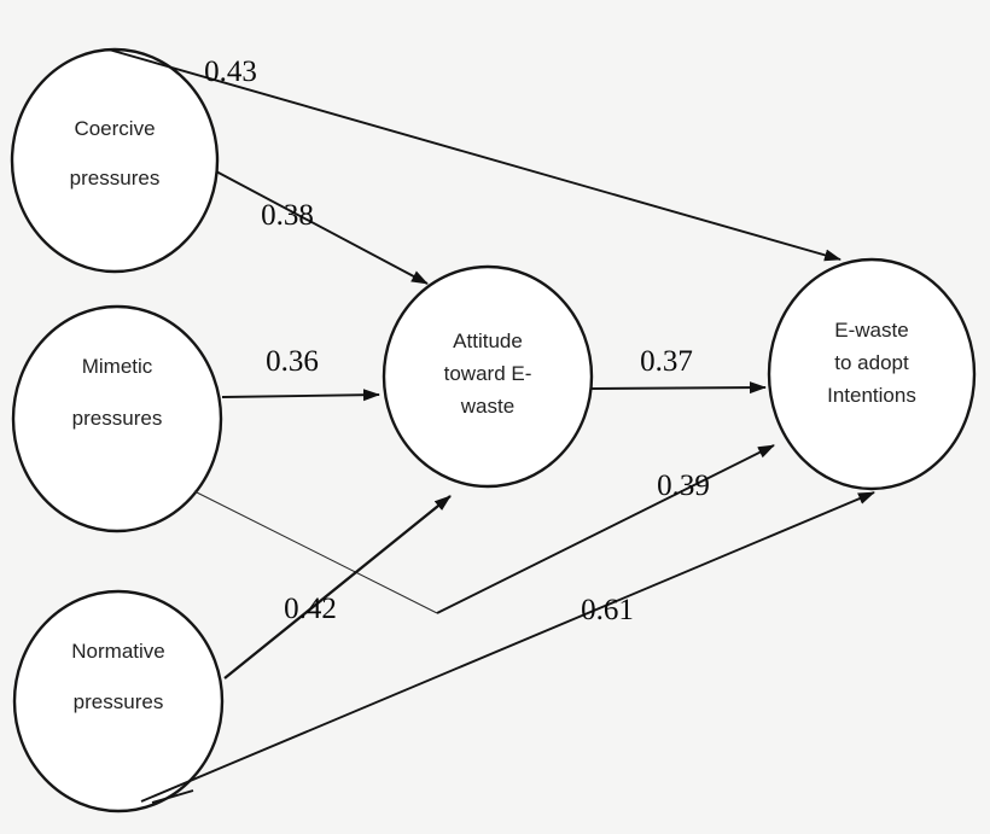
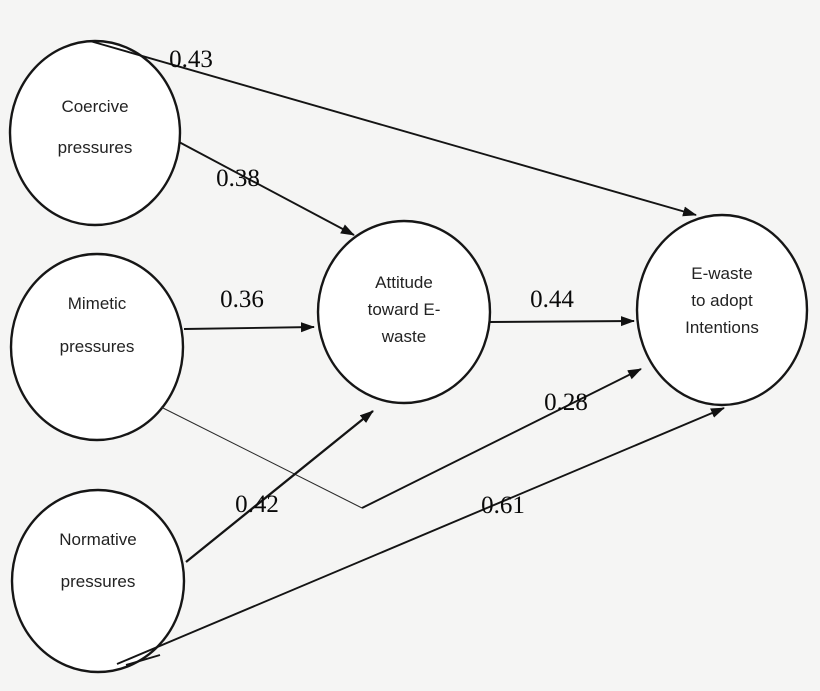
  Coercive
  pressures
  Mimetic
  pressures
  Normative
  pressures
  Attitude
  toward E-
  waste
  E-waste
  to adopt
  Intentions
  0.43
  0.38
  0.36
- 0.39
+ 0.28
  0.42
  0.61
- 0.37
+ 0.44
